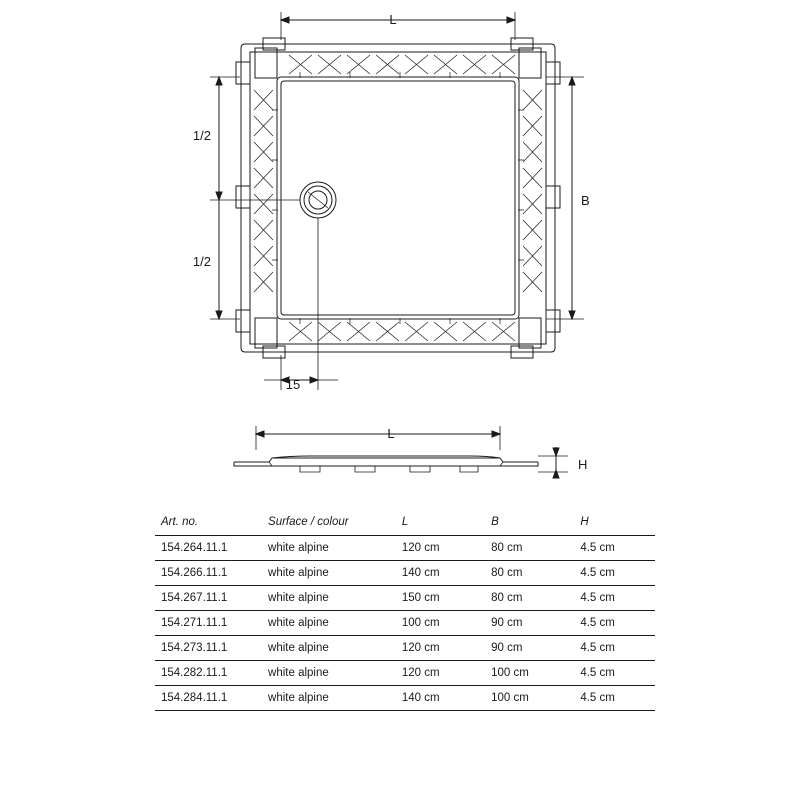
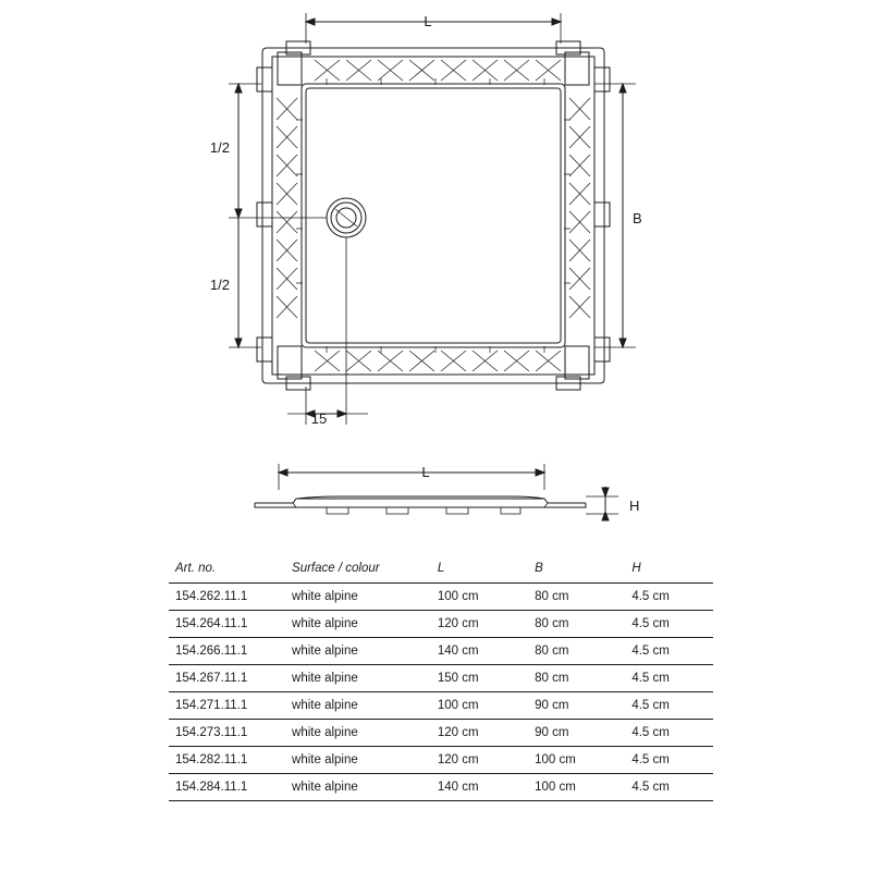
  L
  B
  1/2
  1/2
  15
  L
  H
  Art. no.	Surface / colour	L	B	H
+ 154.262.11.1	white alpine	100 cm	80 cm	4.5 cm
  154.264.11.1	white alpine	120 cm	80 cm	4.5 cm
  154.266.11.1	white alpine	140 cm	80 cm	4.5 cm
  154.267.11.1	white alpine	150 cm	80 cm	4.5 cm
  154.271.11.1	white alpine	100 cm	90 cm	4.5 cm
  154.273.11.1	white alpine	120 cm	90 cm	4.5 cm
  154.282.11.1	white alpine	120 cm	100 cm	4.5 cm
  154.284.11.1	white alpine	140 cm	100 cm	4.5 cm
